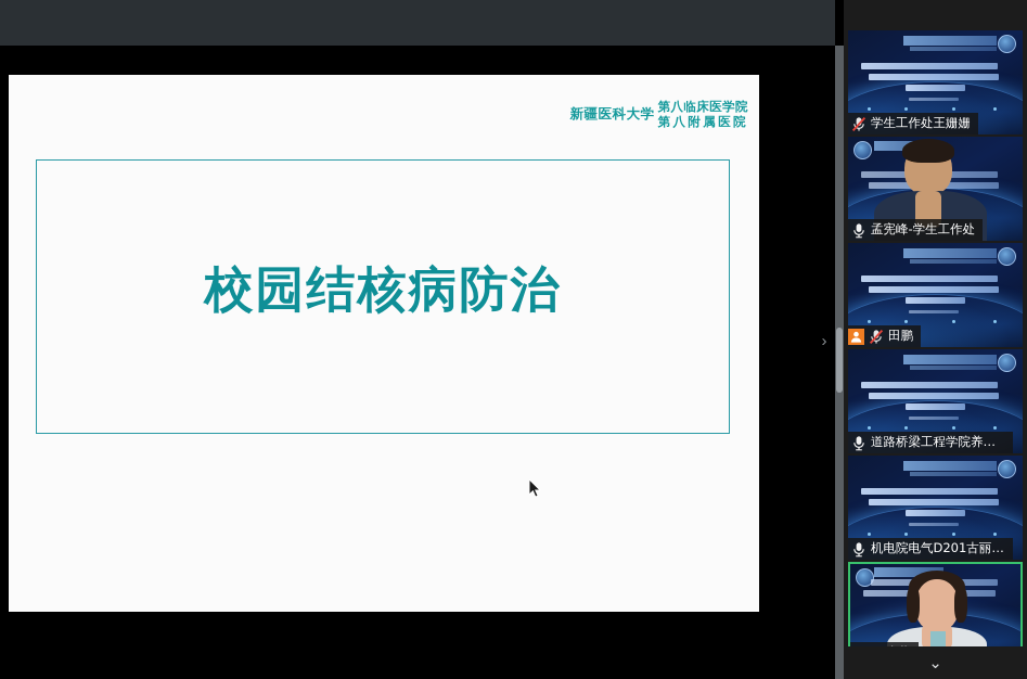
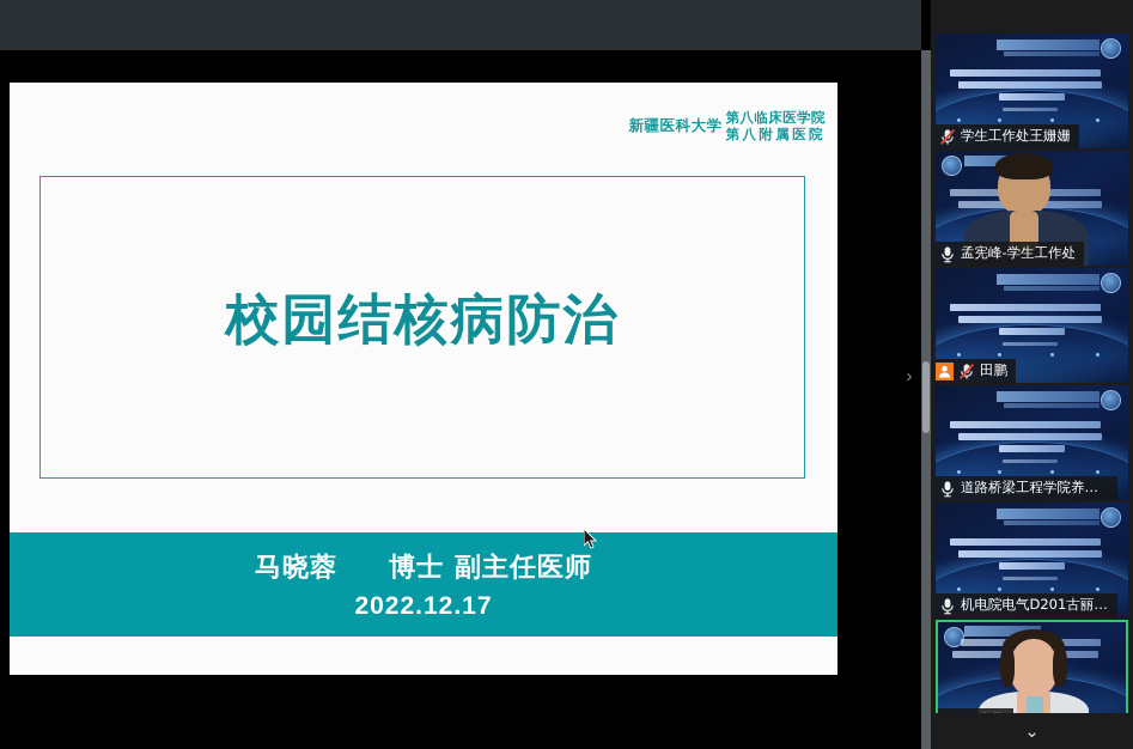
  新疆医科大学
  第八临床医学院
  第八附属医院
  校园结核病防治
+ 马晓蓉 博士 副主任医师
+ 2022.12.17
  ›
  学生工作处王姗姗
  孟宪峰-学生工作处
  田鹏
  机电院电气D201古丽加
  ⌄
